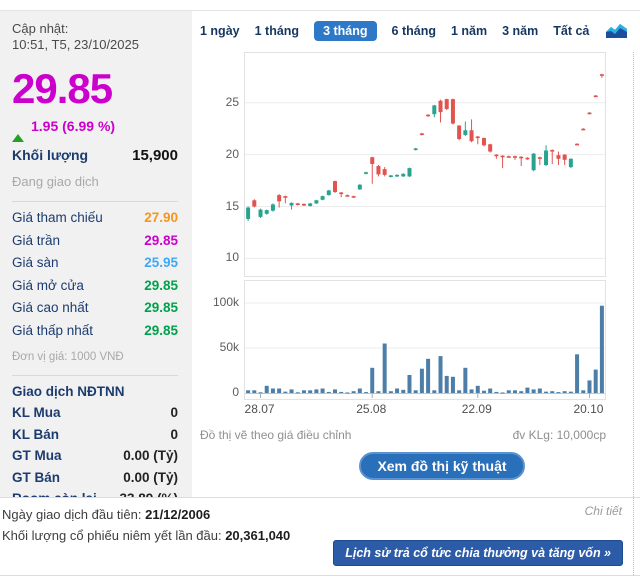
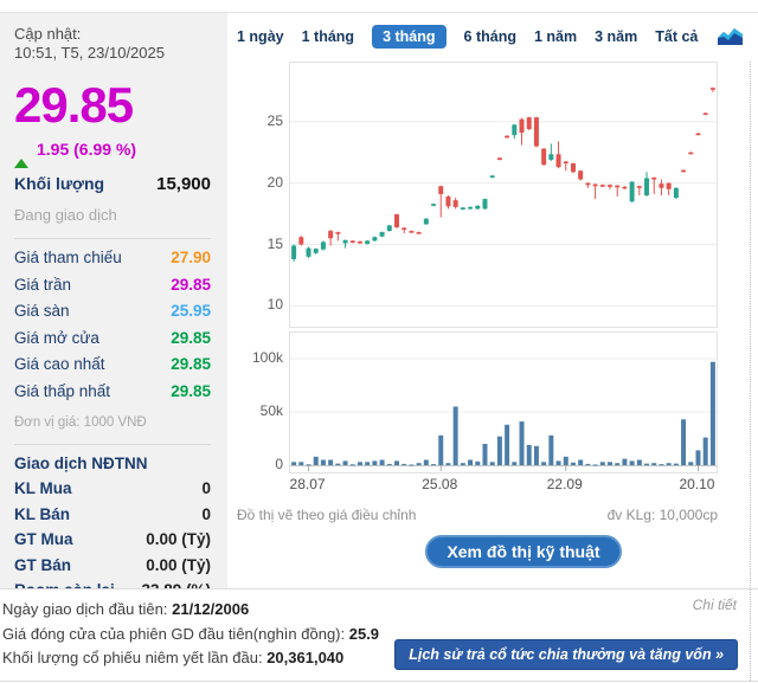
  Cập nhật:
  10:51, T5, 23/10/2025
  29.85
  1.95 (6.99 %)
  Khối lượng
  15,900
  Đang giao dịch
  Giá tham chiếu
  27.90
  Giá trần
  29.85
  Giá sàn
  25.95
  Giá mở cửa
  29.85
  Giá cao nhất
  29.85
  Giá thấp nhất
  29.85
  Đơn vị giá: 1000 VNĐ
  Giao dịch NĐTNN
  KL Mua
  0
  KL Bán
  0
  GT Mua
  0.00 (Tỷ)
  GT Bán
  0.00 (Tỷ)
  1 ngày
  1 tháng
  3 tháng
  6 tháng
  1 năm
  3 năm
  Tất cả
  25
  20
  15
  10
  100k
  50k
  0
  28.07
  25.08
  22.09
  20.10
  Đồ thị vẽ theo giá điều chỉnh
  đv KLg: 10,000cp
  Xem đồ thị kỹ thuật
  Ngày giao dịch đầu tiên: 21/12/2006
+ Giá đóng cửa của phiên GD đầu tiên(nghìn đồng): 25.9
  Khối lượng cổ phiếu niêm yết lần đầu: 20,361,040
  Chi tiết
  Lịch sử trả cổ tức chia thưởng và tăng vốn »
